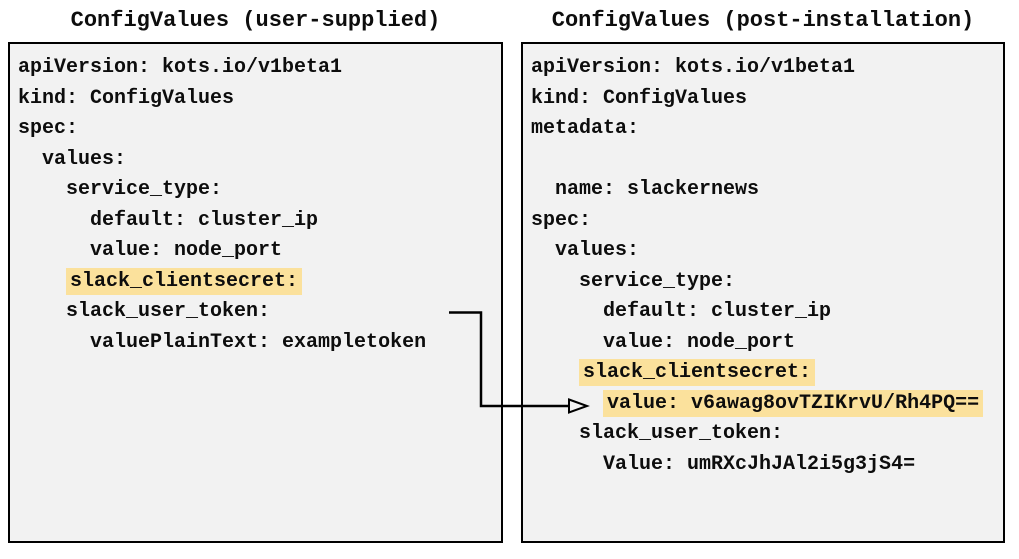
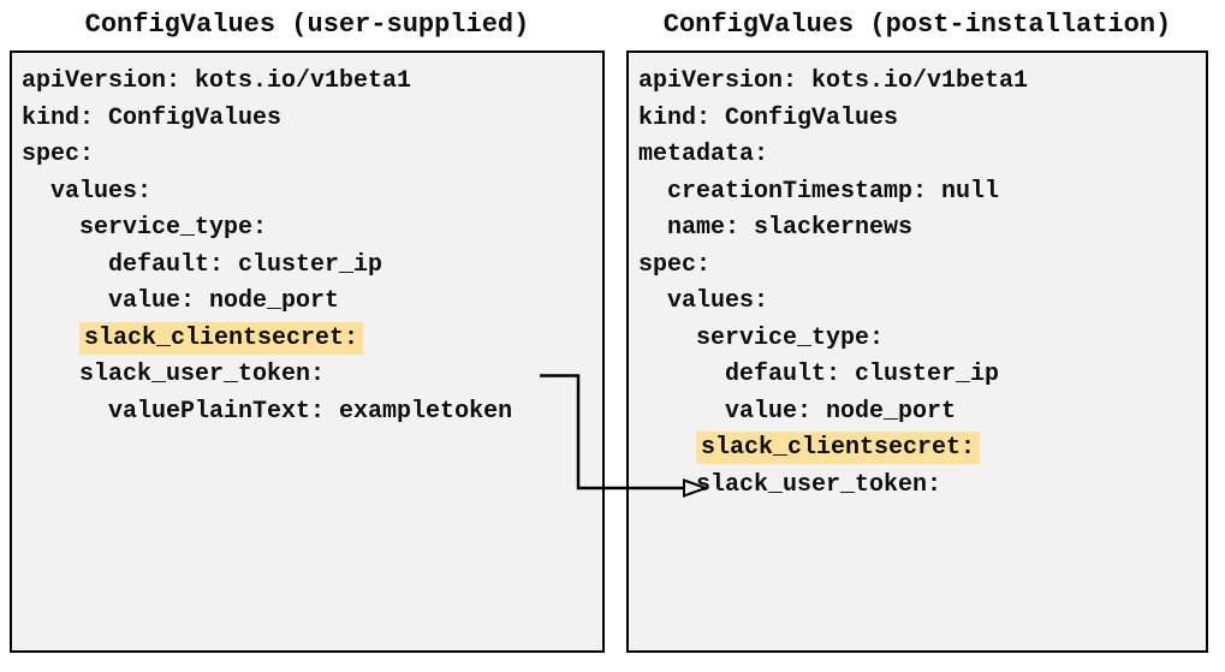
  ConfigValues (user-supplied)
  ConfigValues (post-installation)
  apiVersion: kots.io/v1beta1
  kind: ConfigValues
  spec:
  values:
  service_type:
  default: cluster_ip
  value: node_port
  slack_clientsecret:
  slack_user_token:
  valuePlainText: exampletoken
  apiVersion: kots.io/v1beta1
  kind: ConfigValues
  metadata:
+ creationTimestamp: null
  name: slackernews
  spec:
  values:
  service_type:
  default: cluster_ip
  value: node_port
  slack_clientsecret:
- value: v6awag8ovTZIKrvU/Rh4PQ==
  slack_user_token:
- Value: umRXcJhJAl2i5g3jS4=
